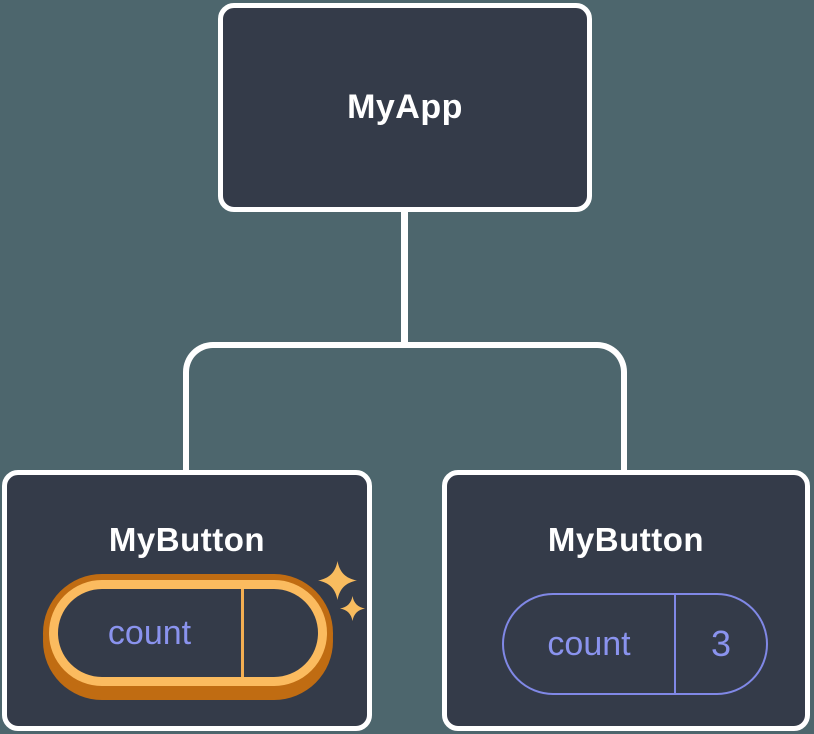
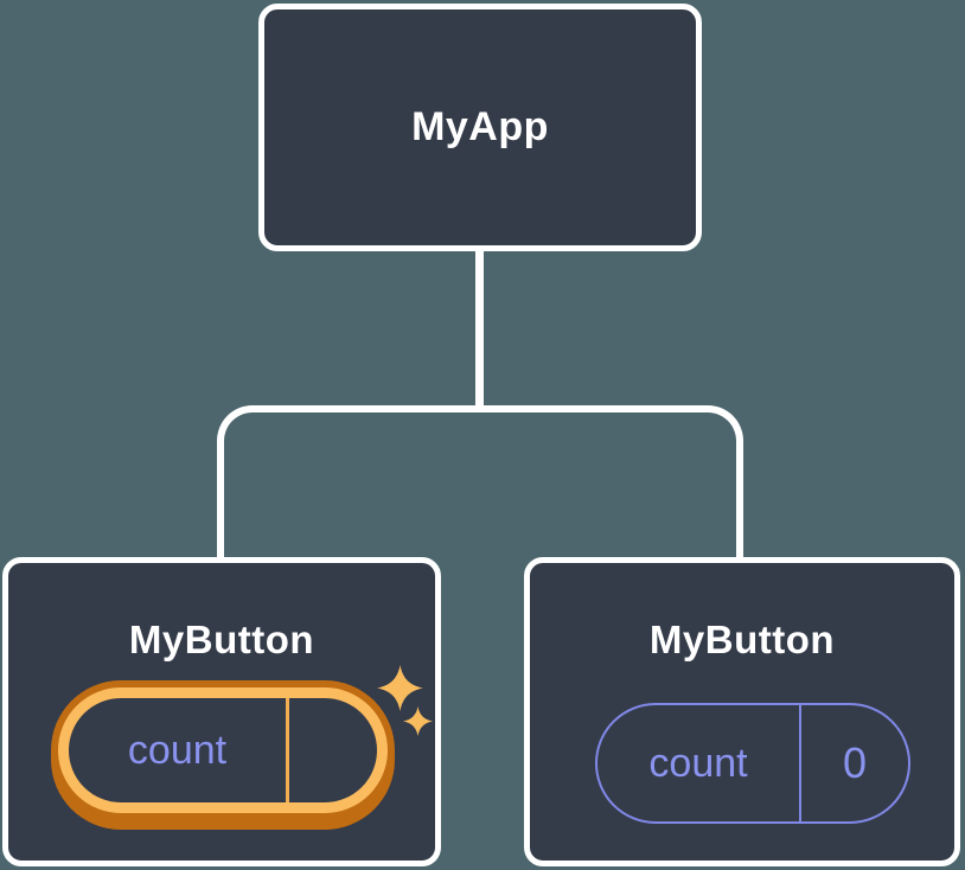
  MyApp
  MyButton
  count
  MyButton
  count
- 3
+ 0
